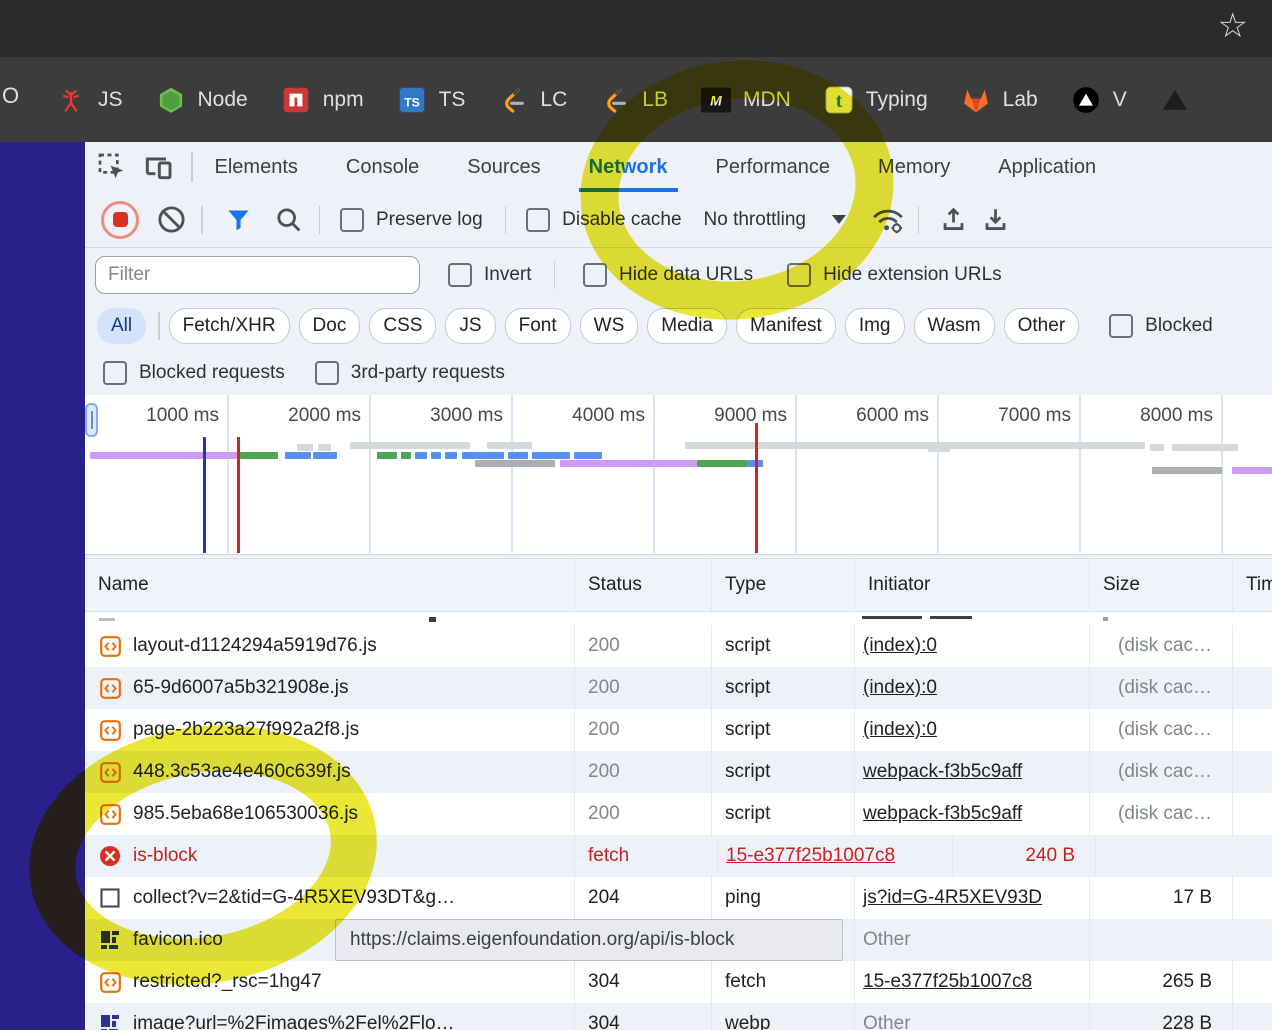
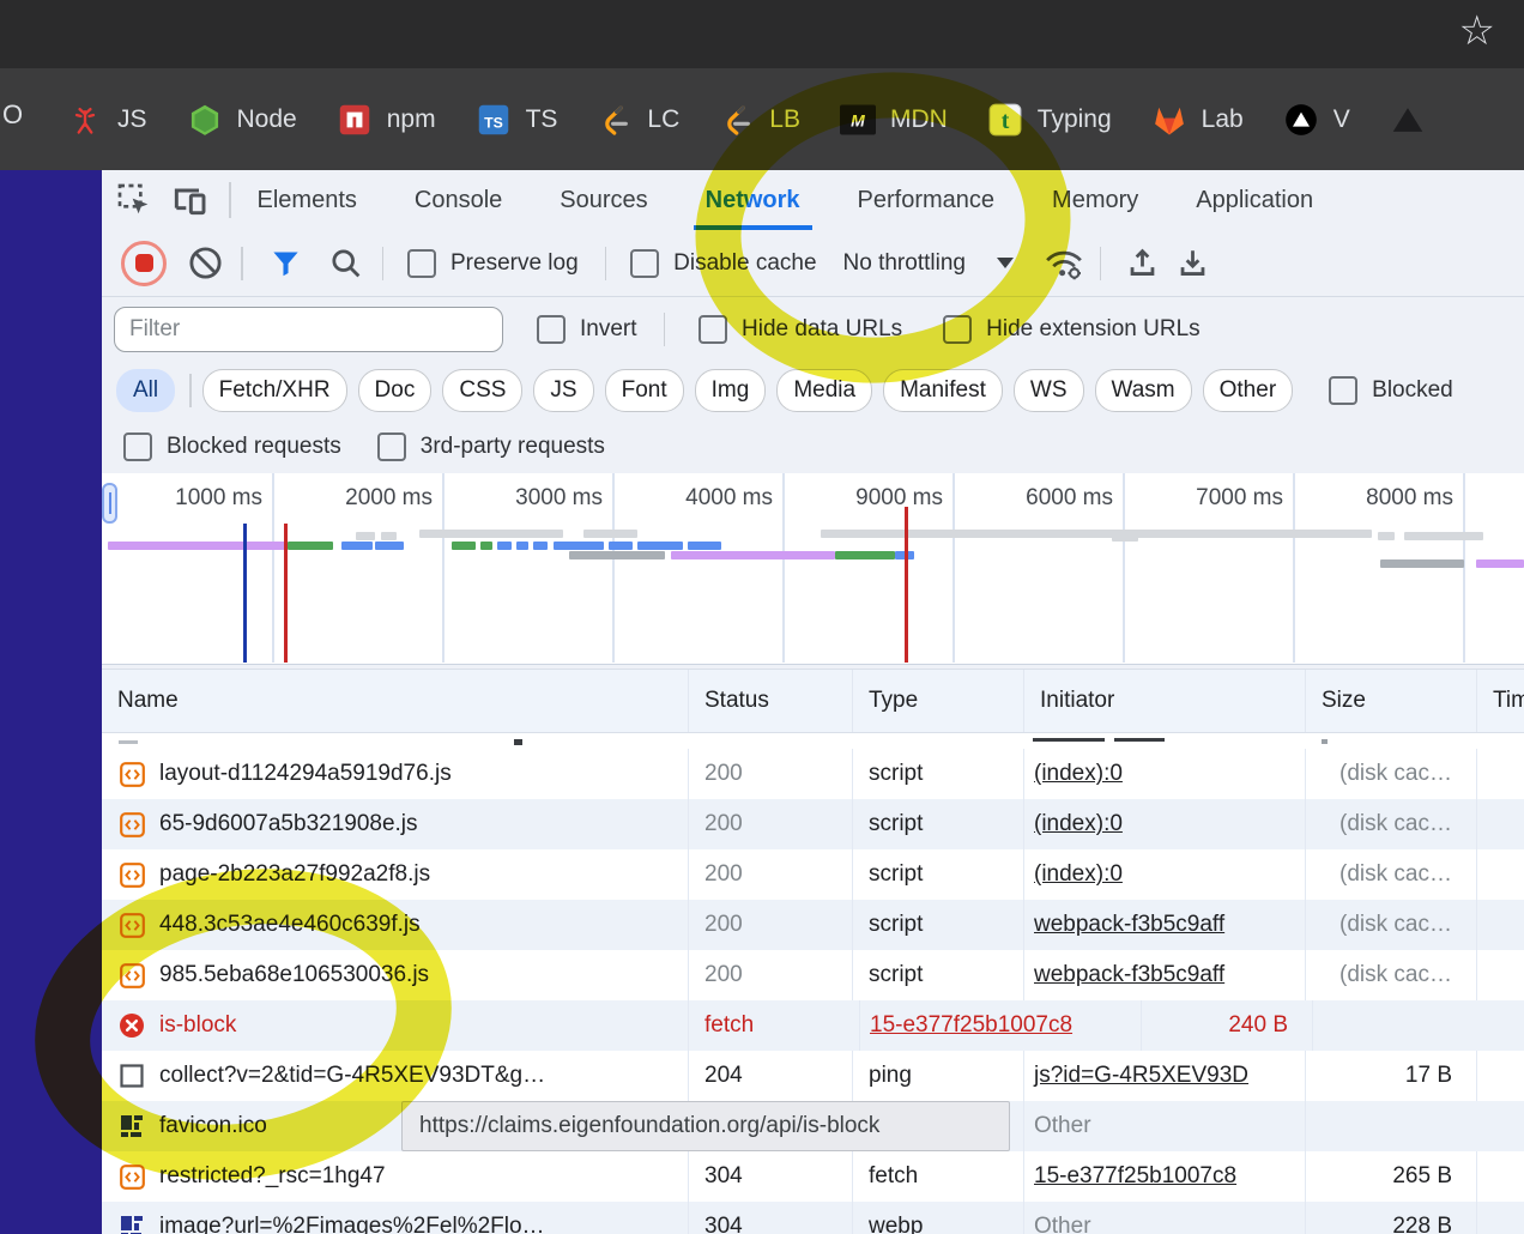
  ☆
  O
  JS
  Node
  npm
  TS
  TS
  LC
  Typing
  Lab
  V
  Elements
  Console
  Sources
  Performance
  emory
  Application
  Preserve log
  No throttling
  Filter
  Invert
  e extension URLs
  All
  Fetch/XHR
  Doc
  CSS
  JS
  Font
- WS
+ Img
  Media
  Manifest
- Img
+ WS
  Wasm
  Other
  Blocked
  Blocked requests
  3rd-party requests
  1000 ms
  2000 ms
  3000 ms
  4000 ms
  9000 ms
  6000 ms
  7000 ms
  8000 ms
  Name
  Status
  Type
  Initiator
  Size
  Tim
  layout-d1124294a5919d76.js
  200
  script
  (index):0
  (disk cac…
  65-9d6007a5b321908e.js
  200
  script
  (index):0
  (disk cac…
  200
  script
  (index):0
  (disk cac…
  200
  script
  webpack-f3b5c9aff
  (disk cac…
  985.5eba68e1065300
  200
  script
  webpack-f3b5c9aff
  (disk cac…
  is-block
  fetch
  15-e377f25b1007c8
  240 B
  collect?v=2&tid=G-493DT&g…
  204
  ping
  js?id=G-4R5XEV93D
  17 B
  Other
  304
  fetch
  15-e377f25b1007c8
  265 B
  image?url=%2Fimages%2Fel%2Flo…
  304
  webp
  Other
  228 B
  https://claims.eigenfoundation.org/api/is-block
